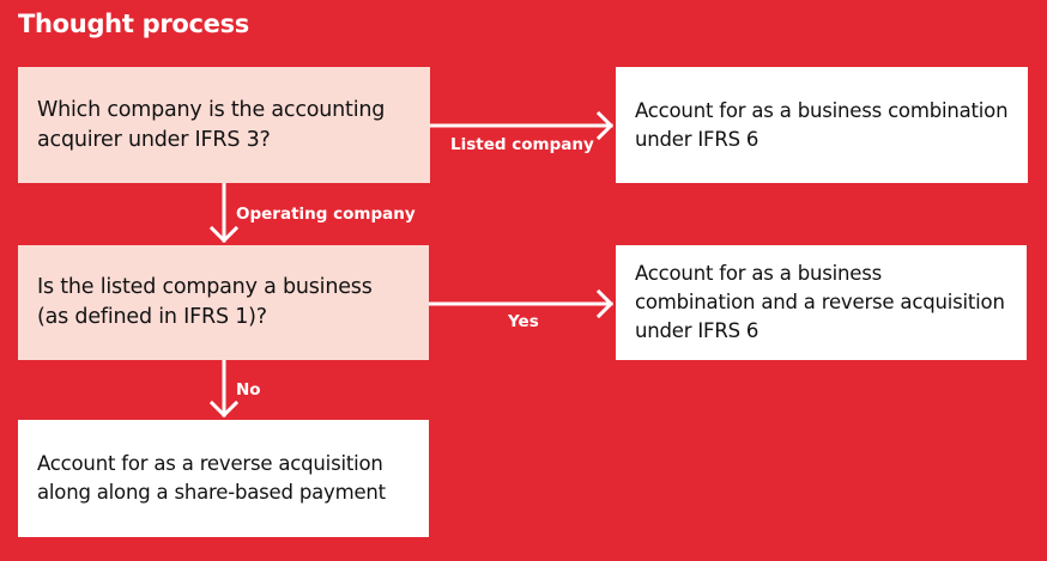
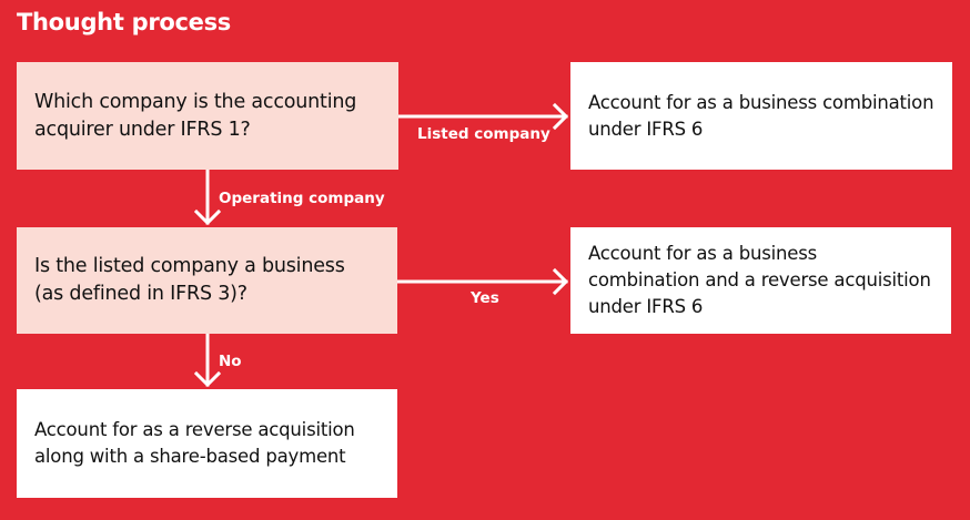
  Thought process
- Which company is the accounting acquirer under IFRS 3?
+ Which company is the accounting acquirer under IFRS 1?
  Account for as a business combination under IFRS 6
- Is the listed company a business (as defined in IFRS 1)?
+ Is the listed company a business (as defined in IFRS 3)?
  Account for as a business combination and a reverse acquisition under IFRS 6
- Account for as a reverse acquisition along along a share-based payment
+ Account for as a reverse acquisition along with a share-based payment
  Listed company
  Operating company
  Yes
  No
